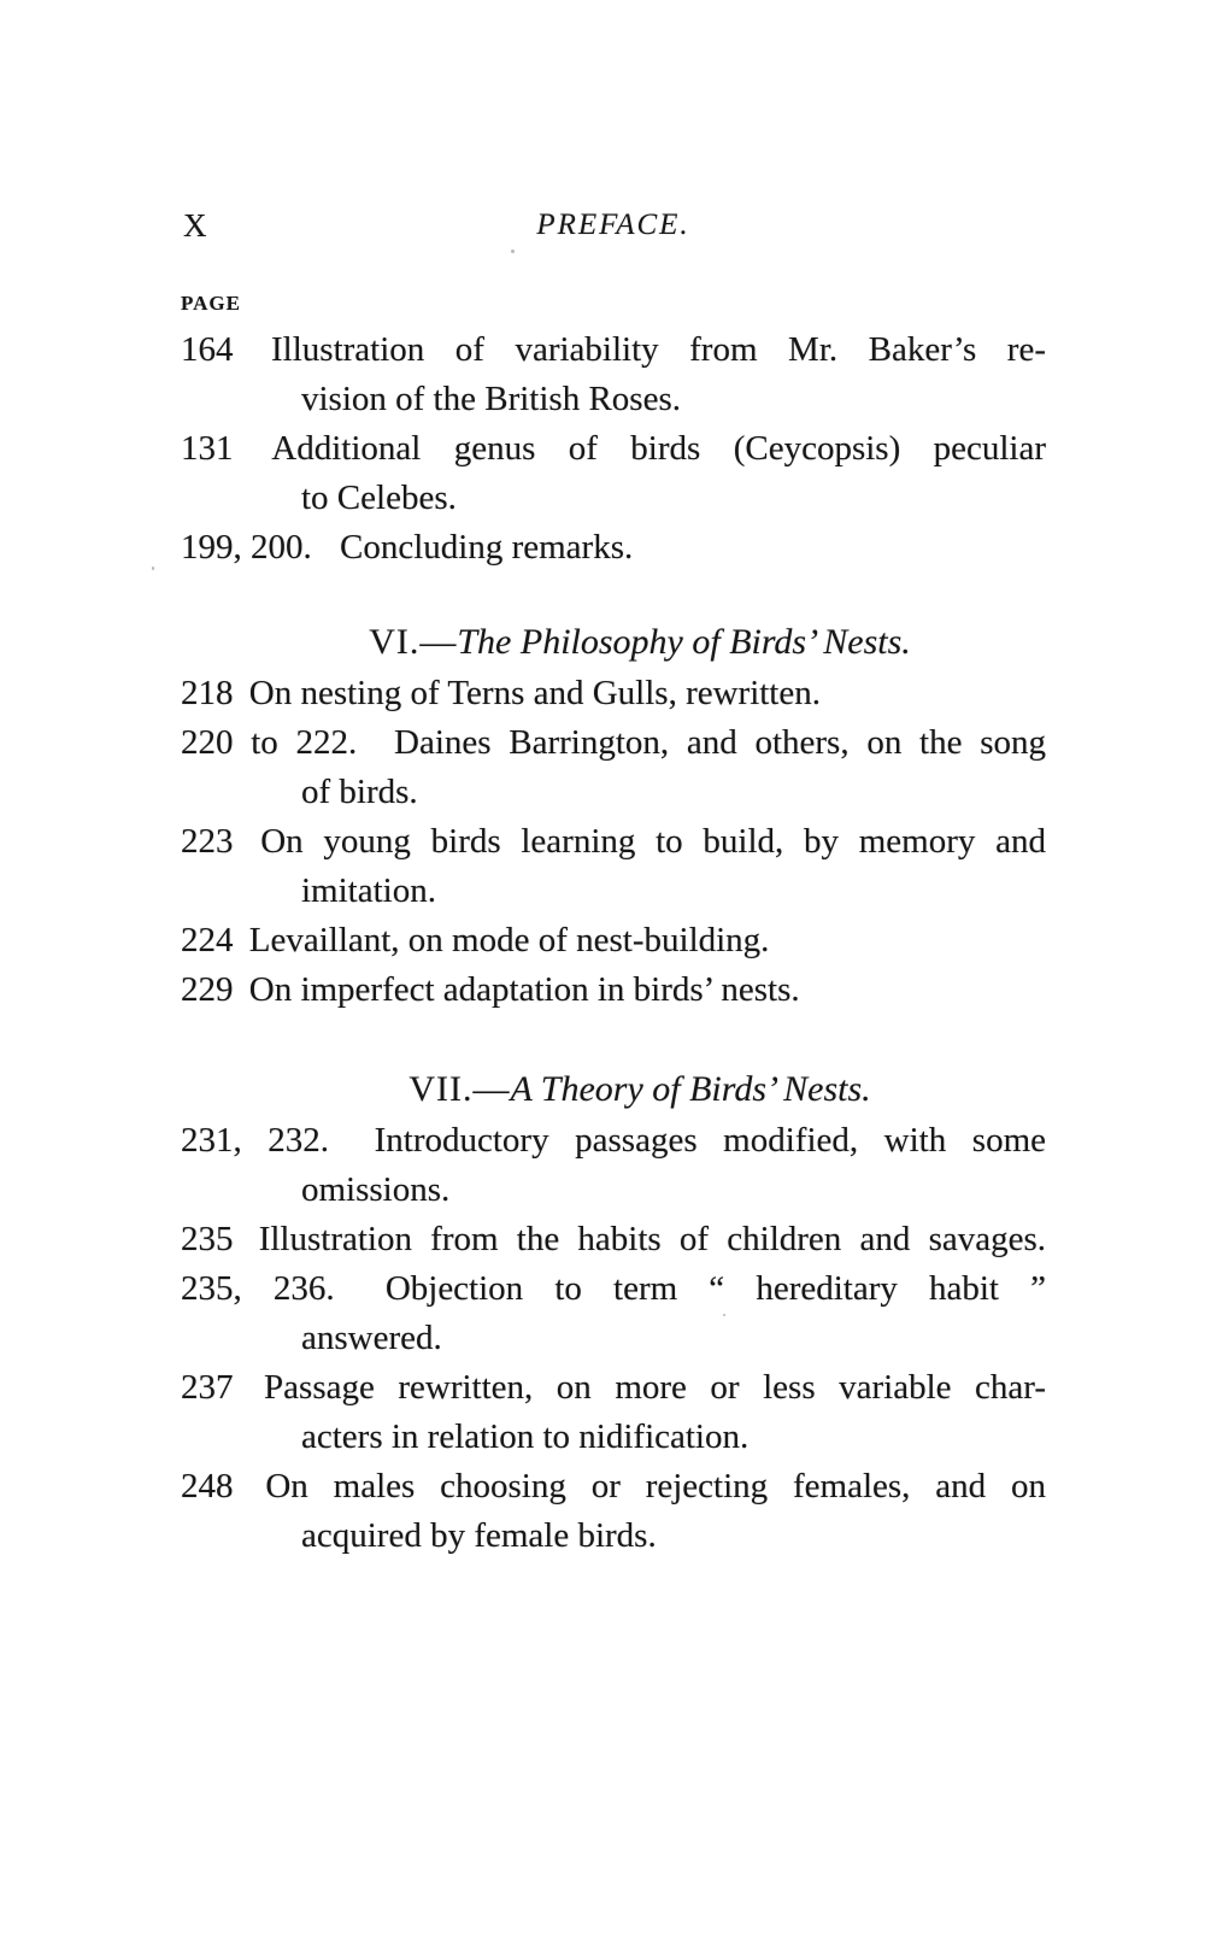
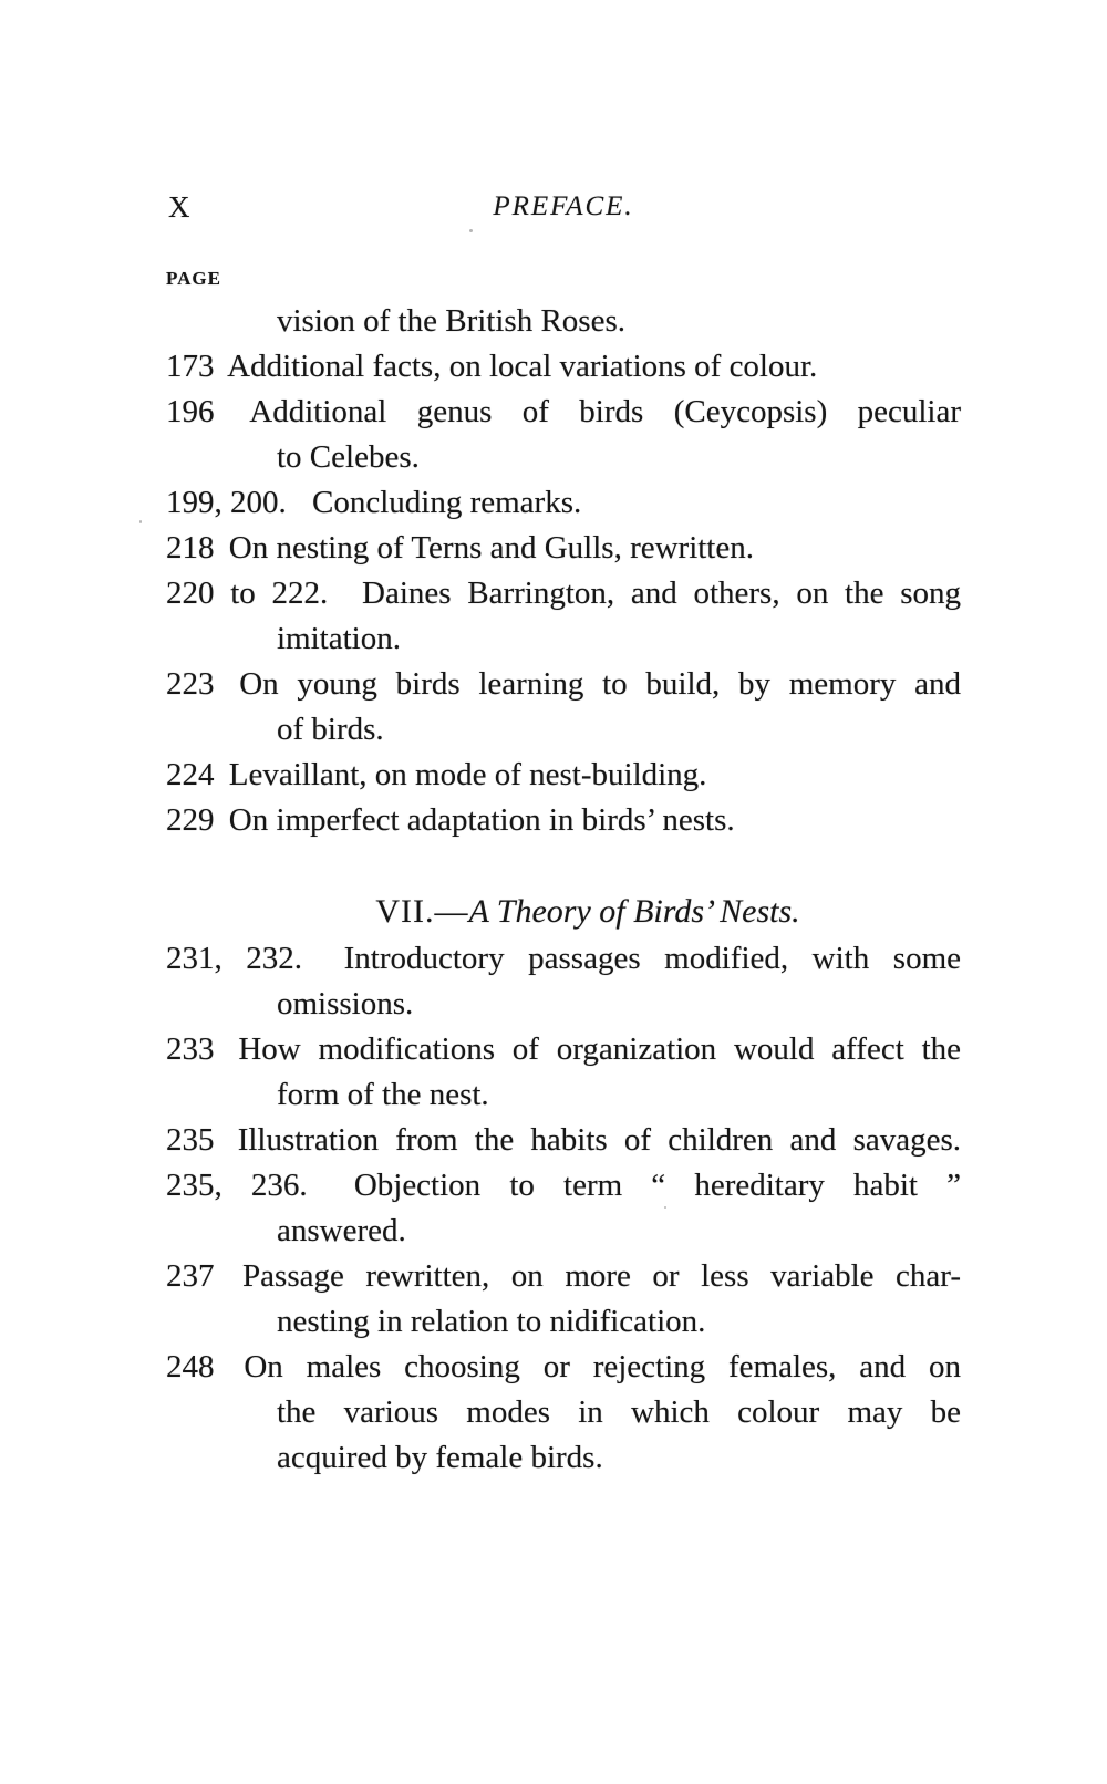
  X
  PREFACE.
  PAGE
- 164 Illustration of variability from Mr. Baker’s re-
  vision of the British Roses.
+ 173 Additional facts, on local variations of colour.
- 131 Additional genus of birds (Ceycopsis) peculiar
+ 196 Additional genus of birds (Ceycopsis) peculiar
  to Celebes.
  199, 200. Concluding remarks.
- VI.—The Philosophy of Birds’ Nests.
  218 On nesting of Terns and Gulls, rewritten.
  220 to 222. Daines Barrington, and others, on the song
- of birds.
+ imitation.
  223 On young birds learning to build, by memory and
- imitation.
+ of birds.
  224 Levaillant, on mode of nest-building.
  229 On imperfect adaptation in birds’ nests.
  VII.—A Theory of Birds’ Nests.
  231, 232. Introductory passages modified, with some
  omissions.
+ 233 How modifications of organization would affect the
+ form of the nest.
  235 Illustration from the habits of children and savages.
  235, 236. Objection to term “ hereditary habit ”
  answered.
  237 Passage rewritten, on more or less variable char-
- acters in relation to nidification.
+ nesting in relation to nidification.
  248 On males choosing or rejecting females, and on
+ the various modes in which colour may be
  acquired by female birds.
